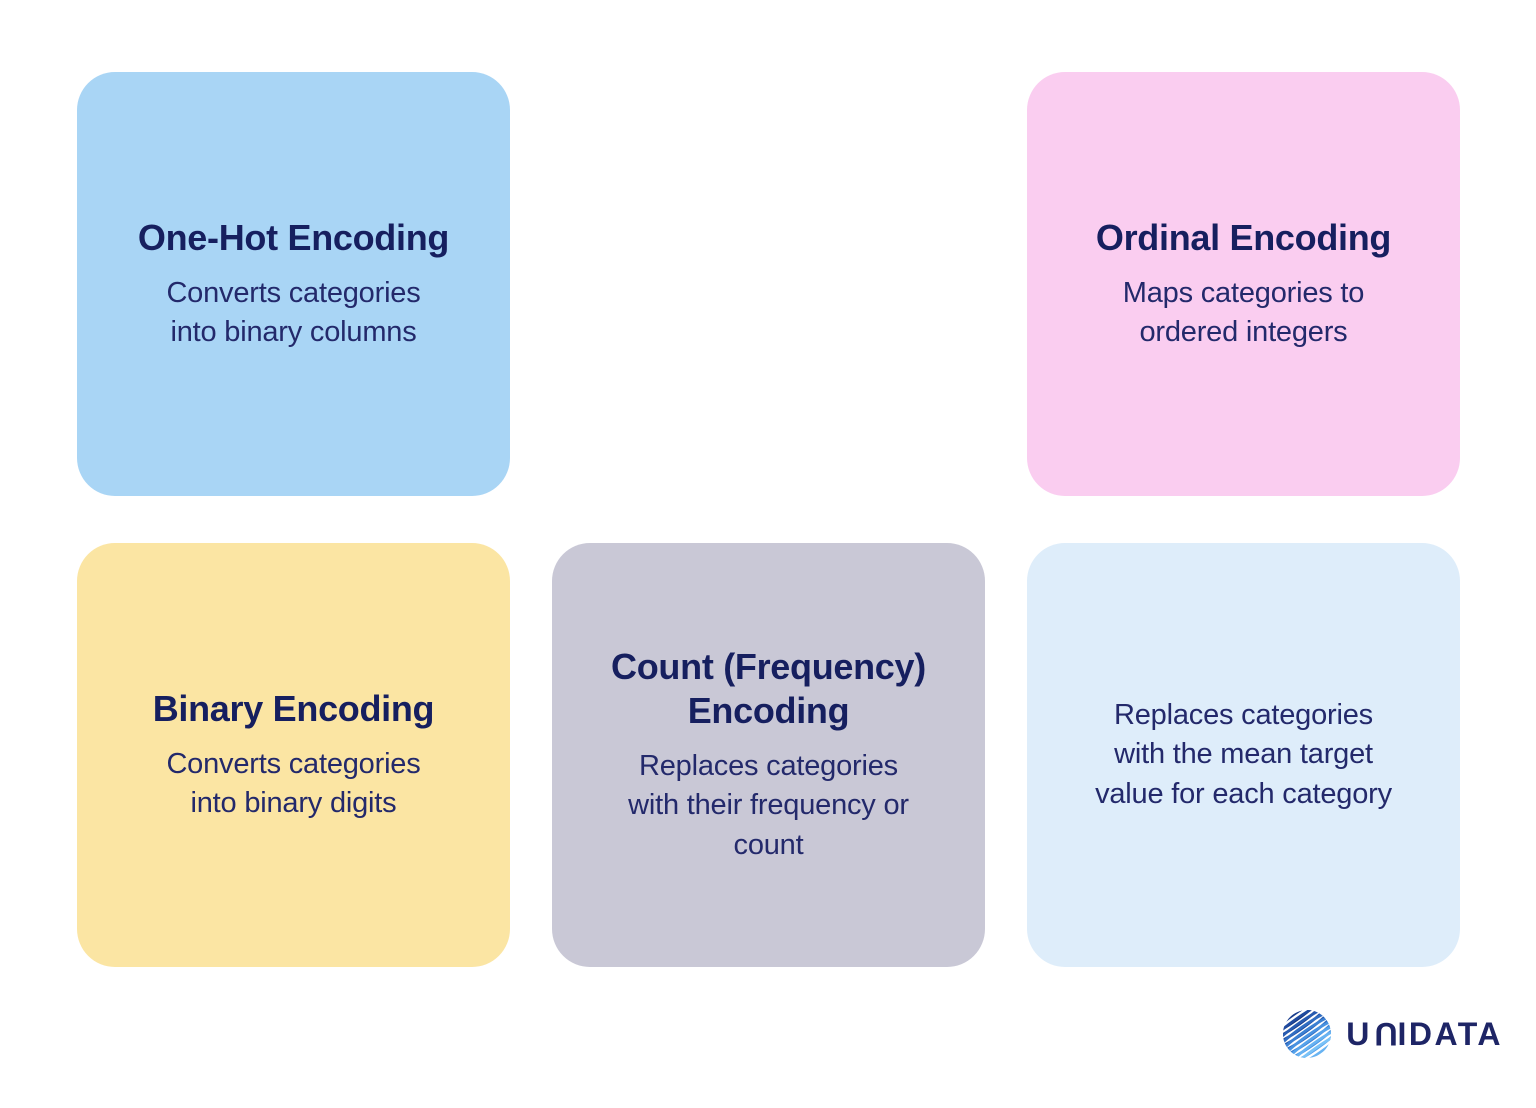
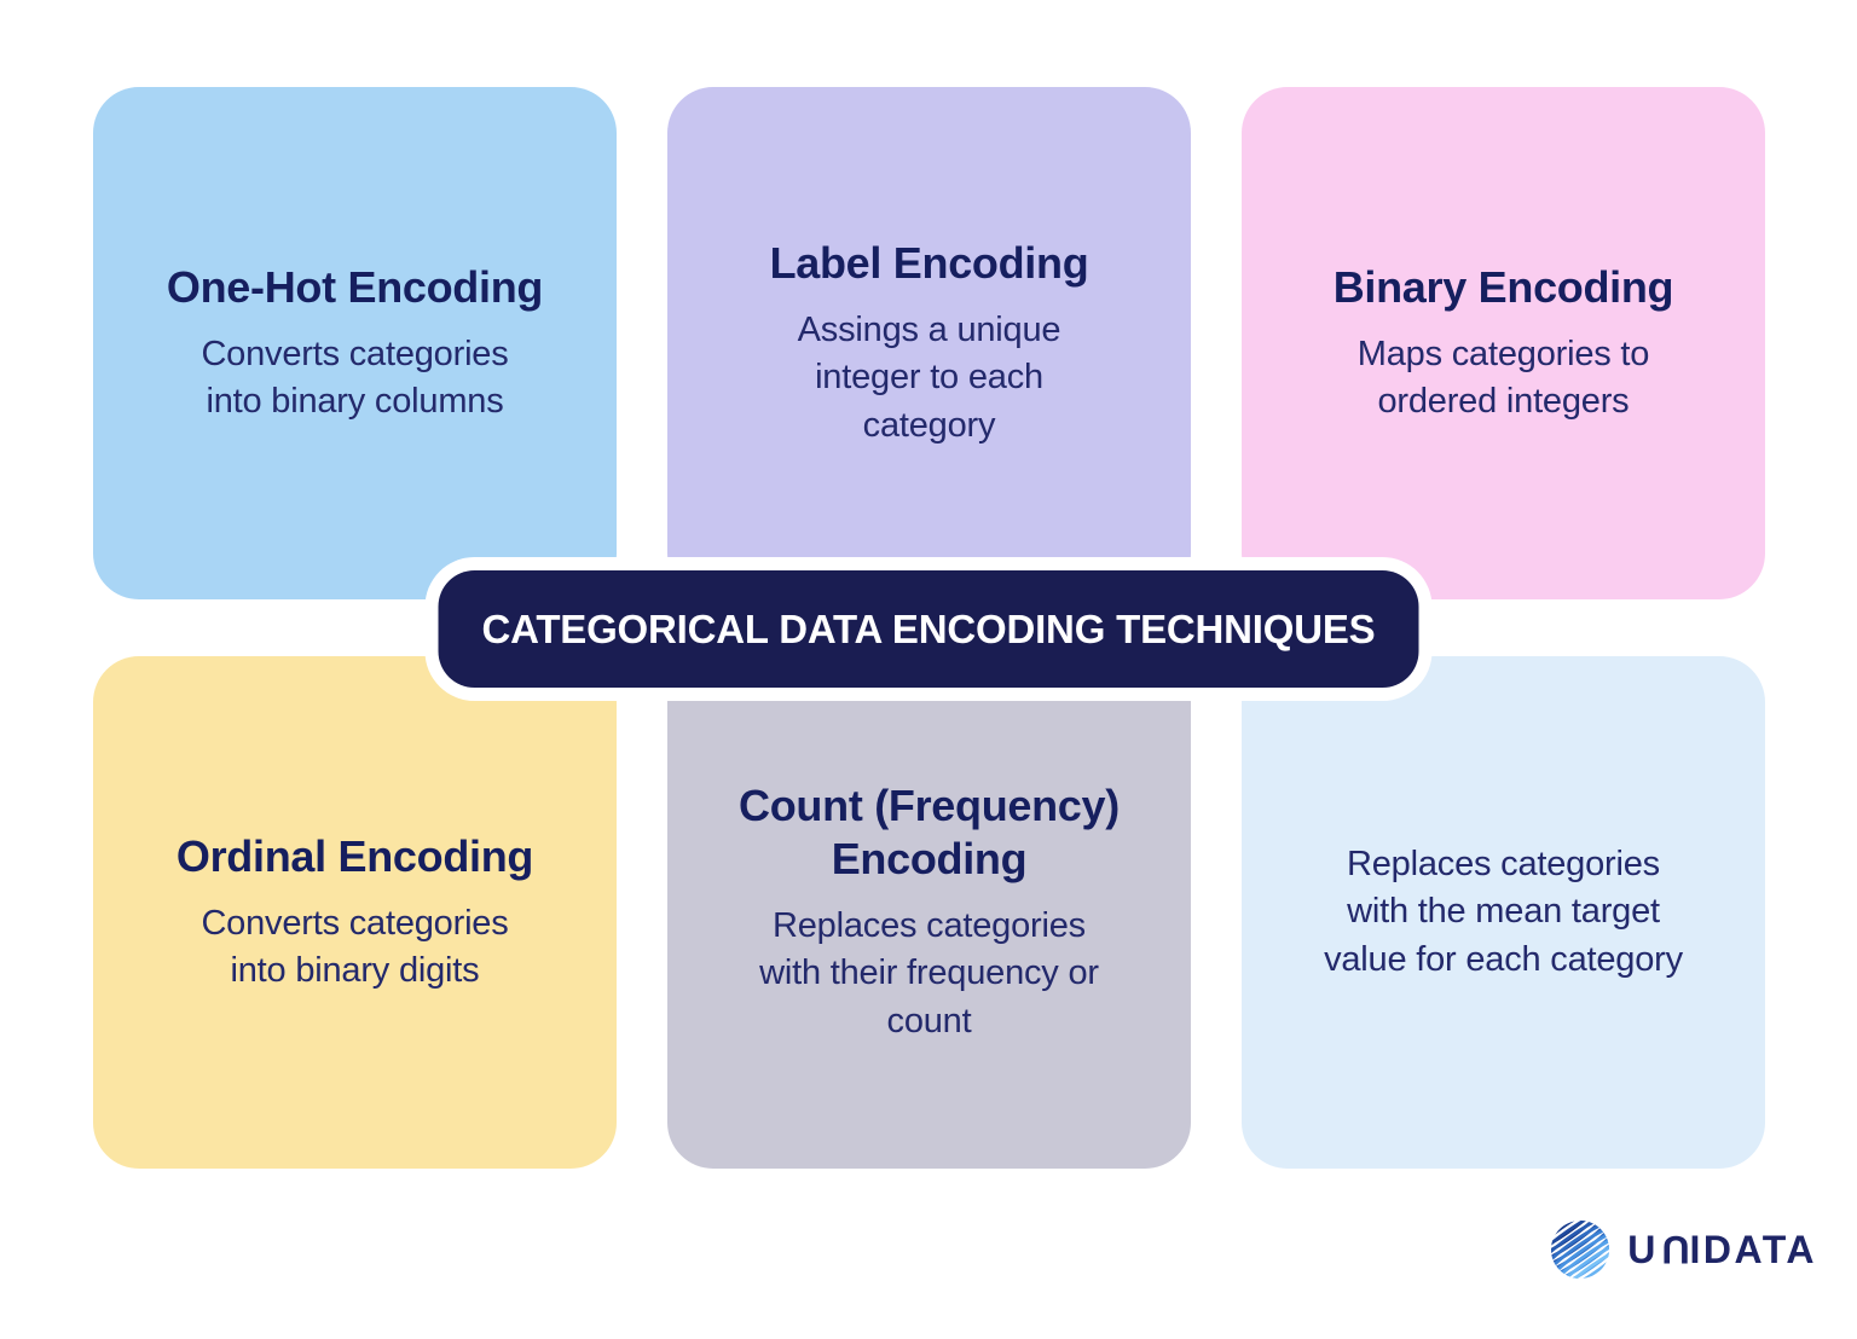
  One-Hot Encoding
  Converts categories
  into binary columns
+ Label Encoding
+ Assings a unique
+ integer to each
+ category
- Ordinal Encoding
+ Binary Encoding
  Maps categories to
  ordered integers
- Binary Encoding
+ Ordinal Encoding
  Converts categories
  into binary digits
  Count (Frequency)
  Encoding
  Replaces categories
  with their frequency or
  count
  Replaces categories
  with the mean target
  value for each category
+ CATEGORICAL DATA ENCODING TECHNIQUES
